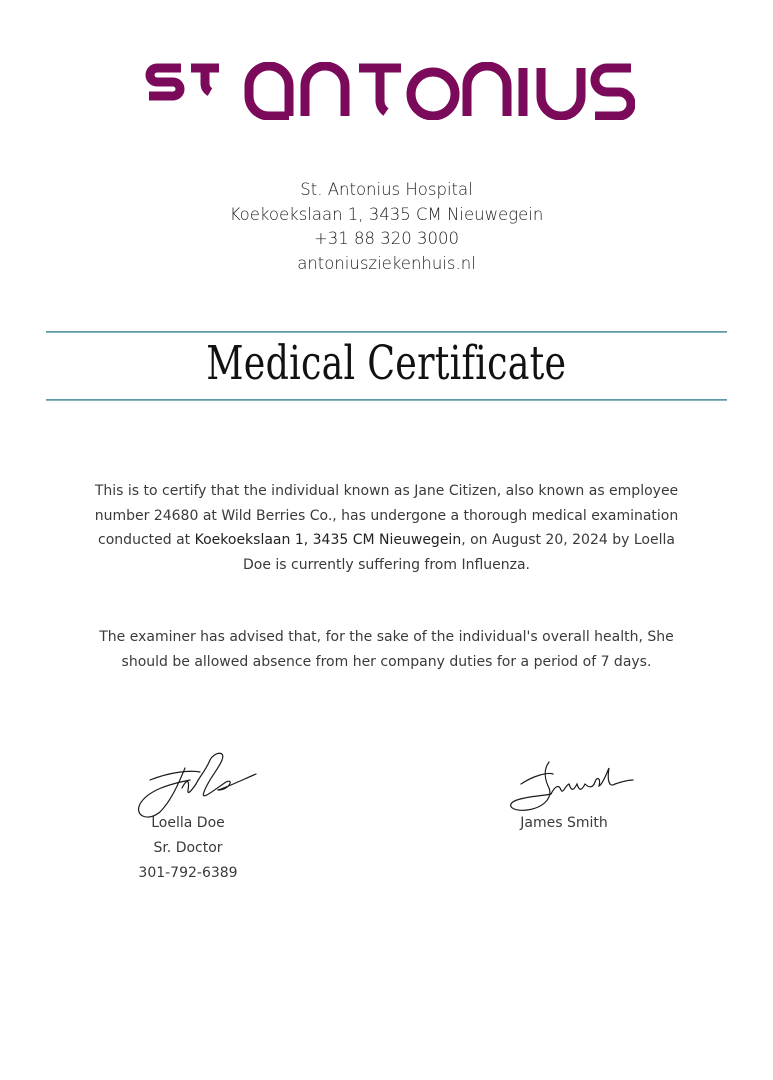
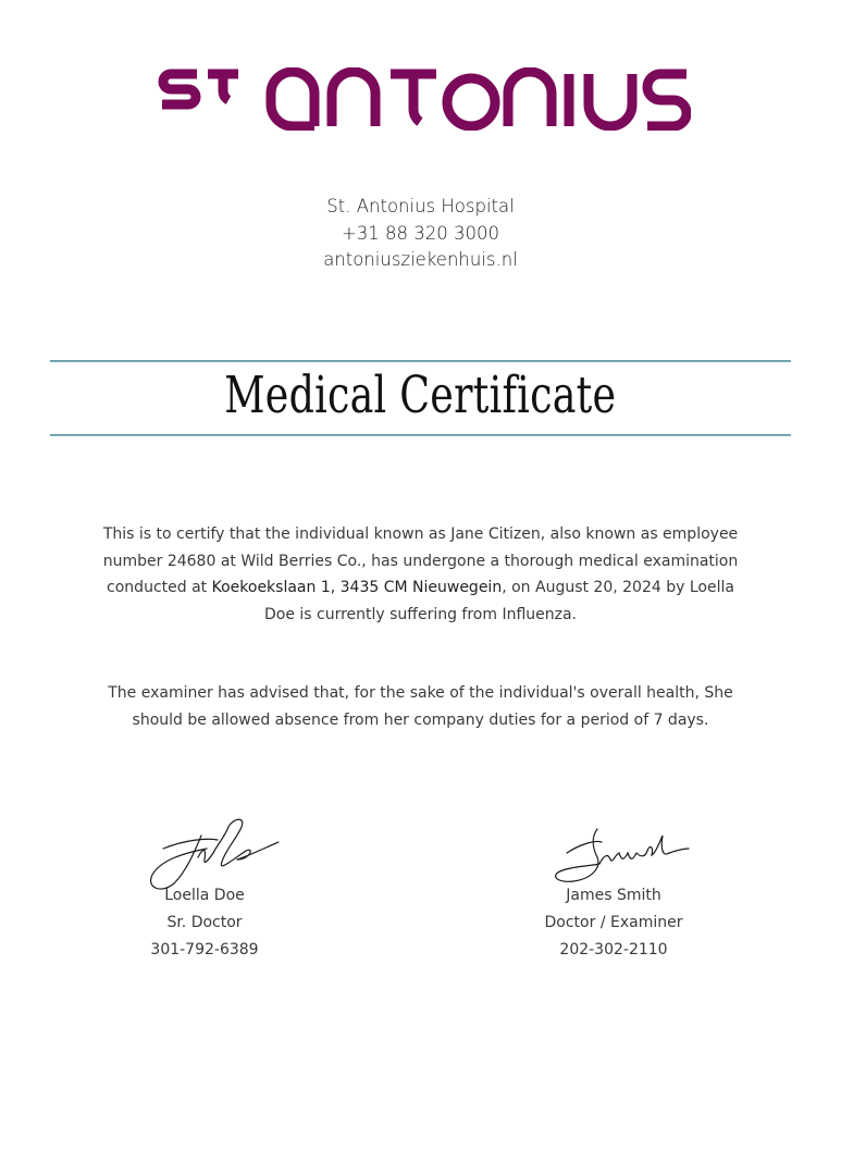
  St. Antonius Hospital
- Koekoekslaan 1, 3435 CM Nieuwegein
  +31 88 320 3000
  antoniusziekenhuis.nl
  Medical Certificate
  This is to certify that the individual known as Jane Citizen, also known as employee number 24680 at Wild Berries Co., has undergone a thorough medical examination conducted at Koekoekslaan 1, 3435 CM Nieuwegein, on August 20, 2024 by Loella Doe is currently suffering from Influenza.
  The examiner has advised that, for the sake of the individual's overall health, She should be allowed absence from her company duties for a period of 7 days.
  Loella Doe
  Sr. Doctor
  301-792-6389
  James Smith
+ Doctor / Examiner
+ 202-302-2110
